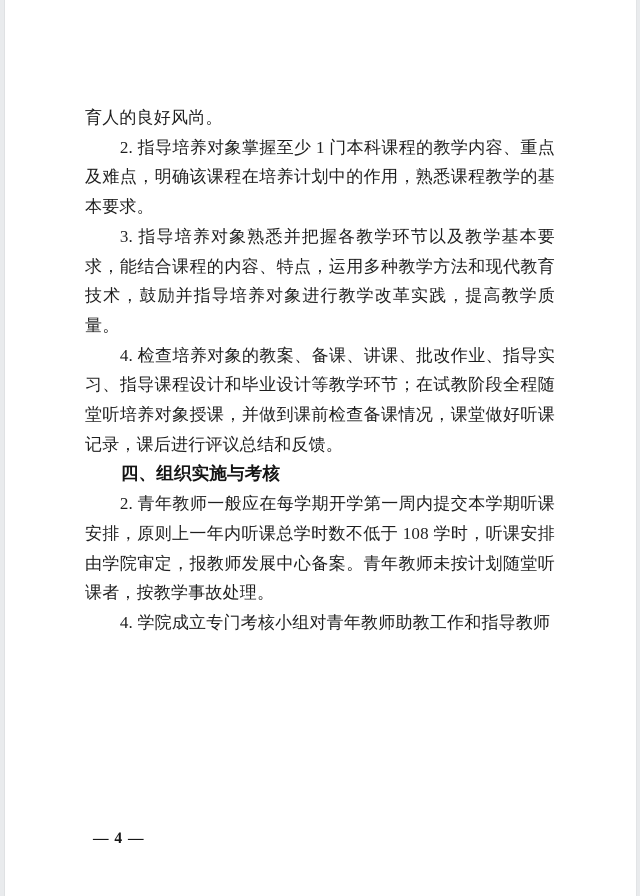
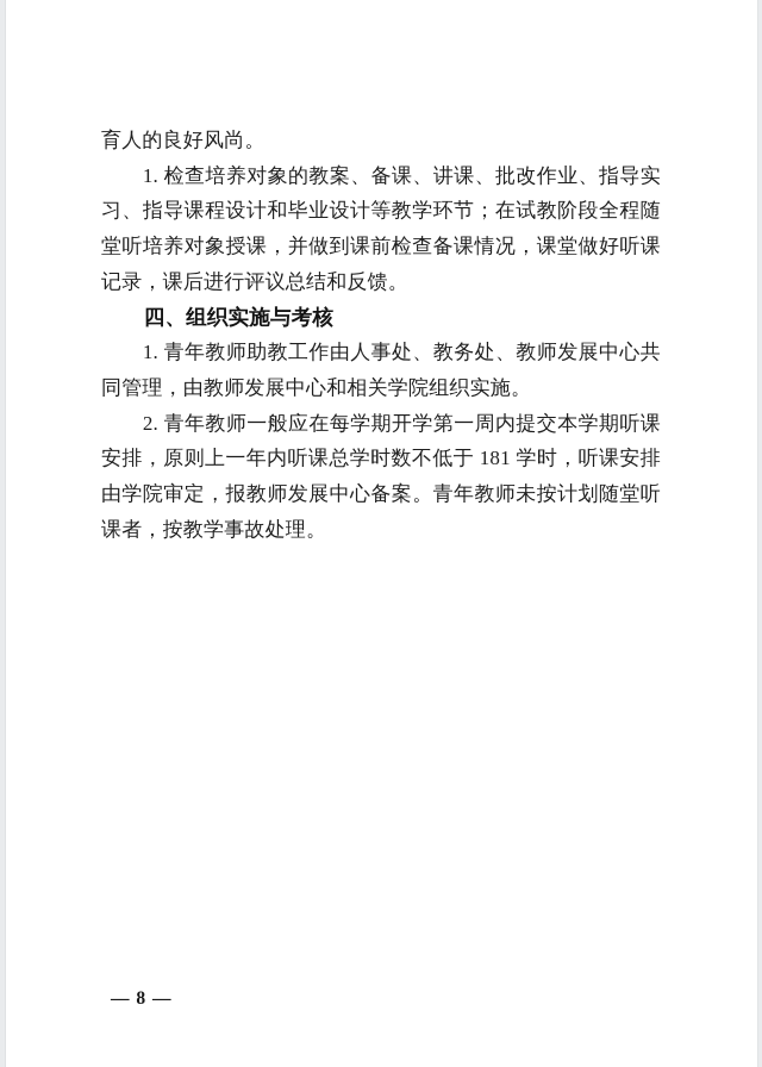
  育人的良好风尚。
- 2. 指导培养对象掌握至少 1 门本科课程的教学内容、重点及难点，明确该课程在培养计划中的作用，熟悉课程教学的基本要求。
- 3. 指导培养对象熟悉并把握各教学环节以及教学基本要求，能结合课程的内容、特点，运用多种教学方法和现代教育技术，鼓励并指导培养对象进行教学改革实践，提高教学质量。
- 4. 检查培养对象的教案、备课、讲课、批改作业、指导实习、指导课程设计和毕业设计等教学环节；在试教阶段全程随堂听培养对象授课，并做到课前检查备课情况，课堂做好听课记录，课后进行评议总结和反馈。
+ 1. 检查培养对象的教案、备课、讲课、批改作业、指导实习、指导课程设计和毕业设计等教学环节；在试教阶段全程随堂听培养对象授课，并做到课前检查备课情况，课堂做好听课记录，课后进行评议总结和反馈。
  四、组织实施与考核
+ 1. 青年教师助教工作由人事处、教务处、教师发展中心共同管理，由教师发展中心和相关学院组织实施。
- 2. 青年教师一般应在每学期开学第一周内提交本学期听课安排，原则上一年内听课总学时数不低于 108 学时，听课安排由学院审定，报教师发展中心备案。青年教师未按计划随堂听课者，按教学事故处理。
+ 2. 青年教师一般应在每学期开学第一周内提交本学期听课安排，原则上一年内听课总学时数不低于 181 学时，听课安排由学院审定，报教师发展中心备案。青年教师未按计划随堂听课者，按教学事故处理。
- 4. 学院成立专门考核小组对青年教师助教工作和指导教师
- — 4 —
+ — 8 —
